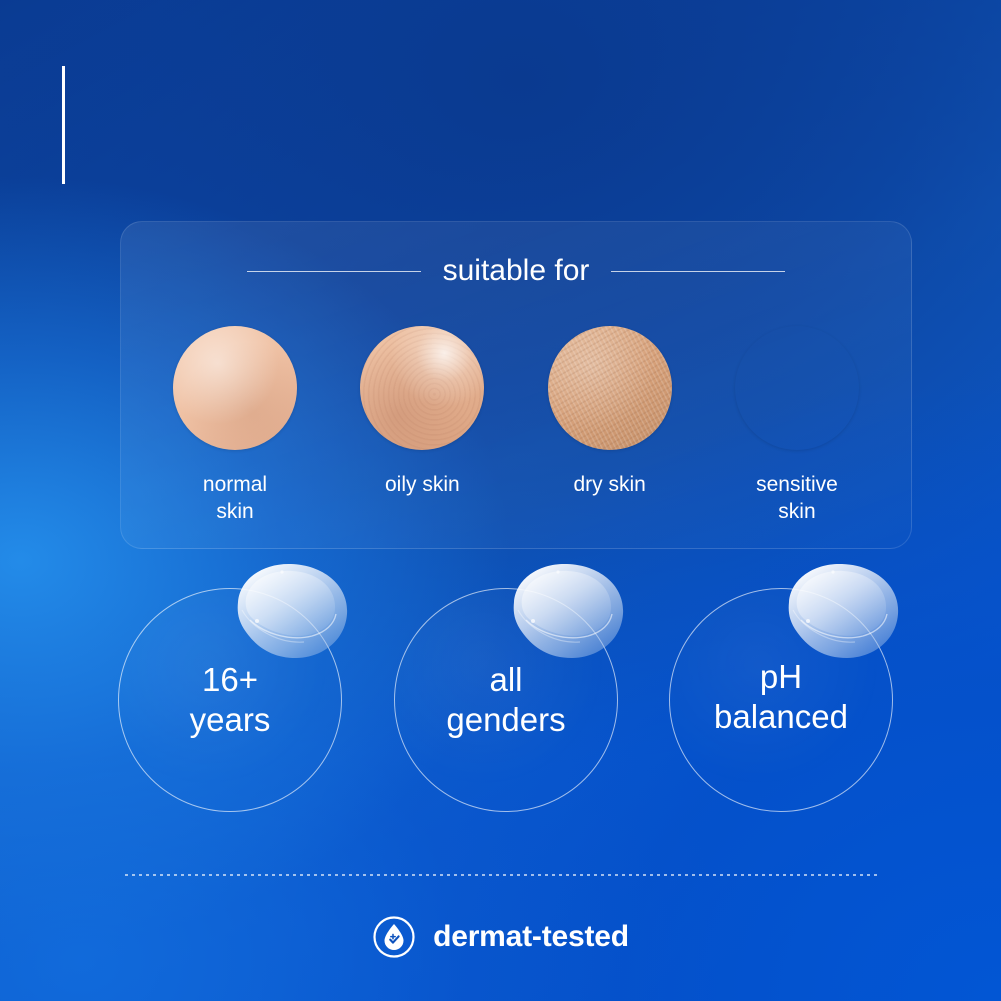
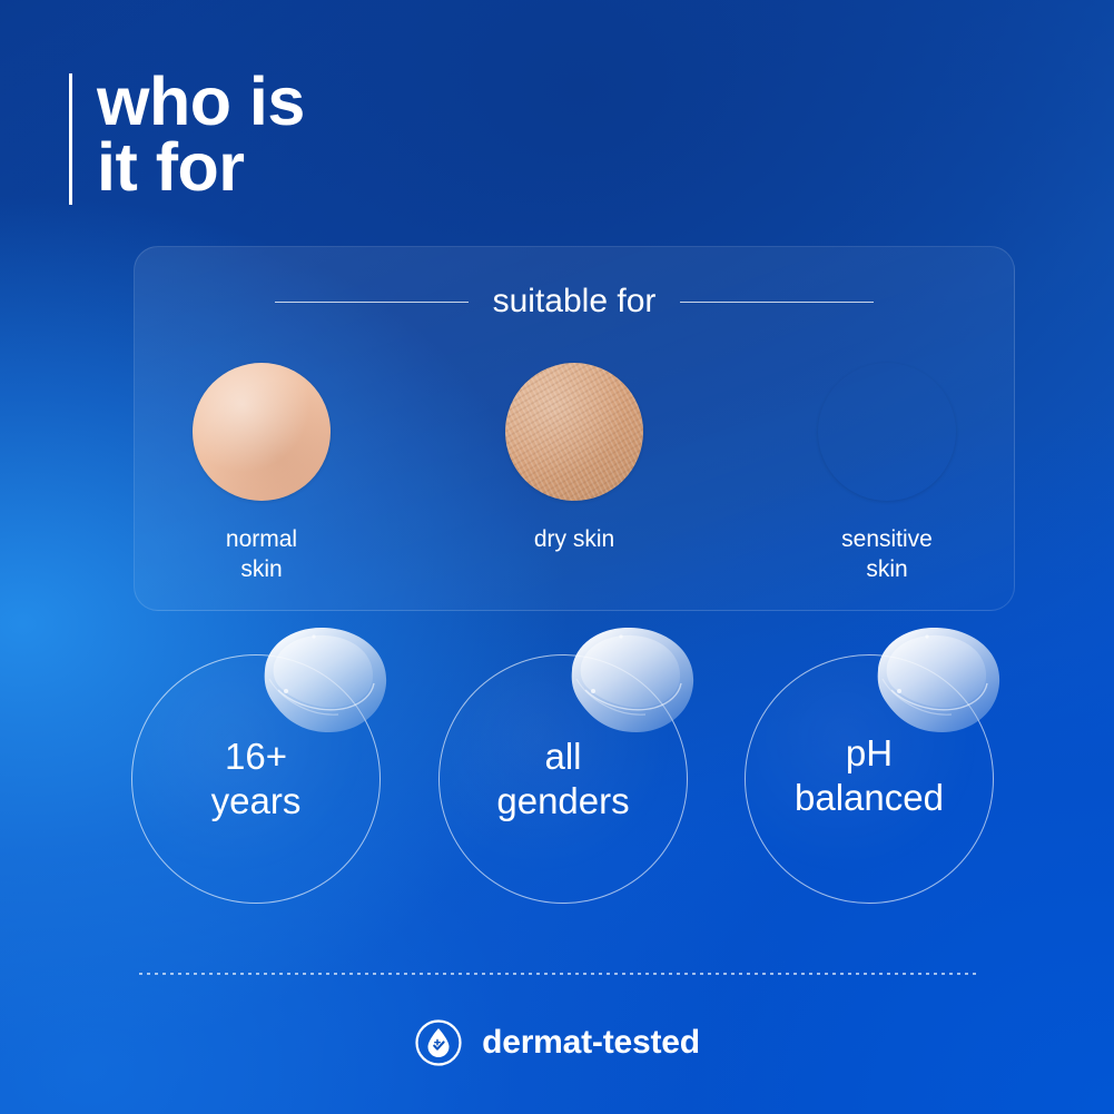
+ who is
+ it for
  suitable for
  normal
  skin
- oily skin
  dry skin
  sensitive
  skin
  16+
  years
  all
  genders
  pH
  balanced
  dermat-tested
